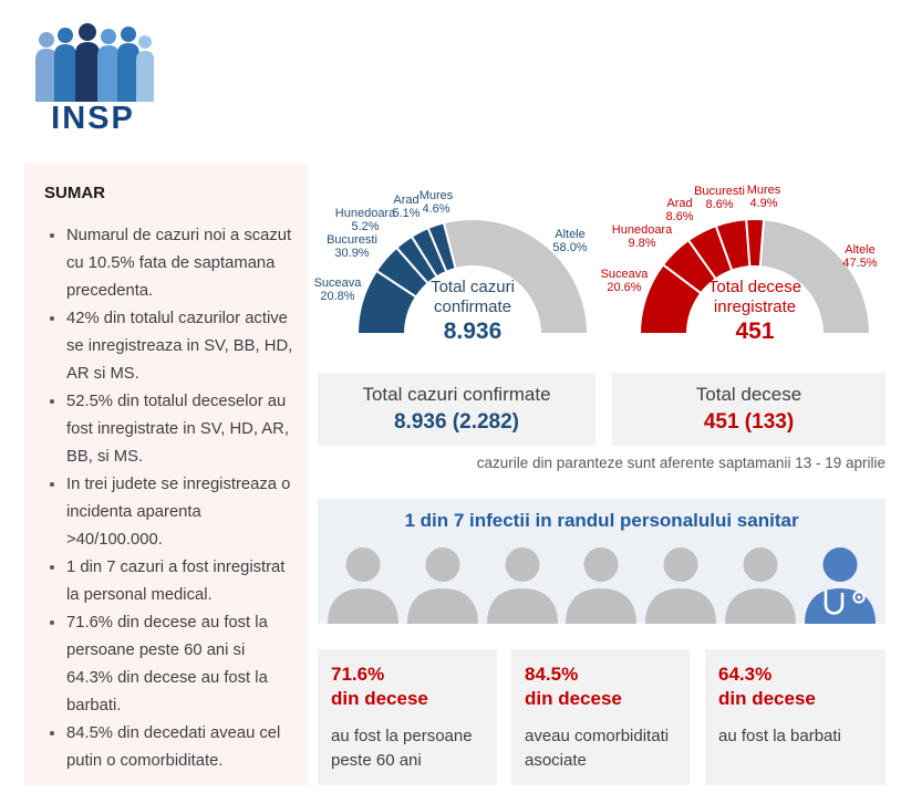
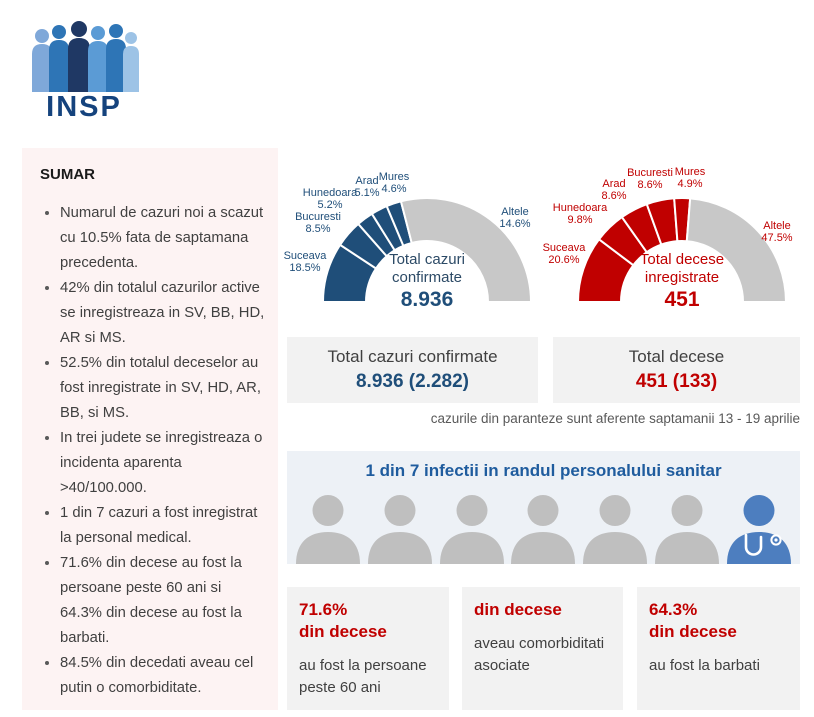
  INSP
  SUMAR
  Numarul de cazuri noi a scazut cu 10.5% fata de saptamana precedenta.
  42% din totalul cazurilor active se inregistreaza in SV, BB, HD, AR si MS.
  52.5% din totalul deceselor au fost inregistrate in SV, HD, AR, BB, si MS.
  In trei judete se inregistreaza o incidenta aparenta >40/100.000.
  1 din 7 cazuri a fost inregistrat la personal medical.
  71.6% din decese au fost la persoane peste 60 ani si 64.3% din decese au fost la barbati.
  84.5% din decedati aveau cel putin o comorbiditate.
  Suceava
- 20.8%
+ 18.5%
  Bucuresti
- 30.9%
+ 8.5%
  Hunedoara
  5.2%
  Arad
  5.1%
  Mures
  4.6%
  Altele
- 58.0%
+ 14.6%
  Total cazuri
  confirmate
  8.936
  Suceava
  20.6%
  Hunedoara
  9.8%
  Arad
  8.6%
  Bucuresti
  8.6%
  Mures
  4.9%
  Altele
  47.5%
  Total decese
  inregistrate
  451
  Total cazuri confirmate
  8.936 (2.282)
  Total decese
  451 (133)
  cazurile din paranteze sunt aferente saptamanii 13 - 19 aprilie
  1 din 7 infectii in randul personalului sanitar
  71.6%
  din decese
  au fost la persoane peste 60 ani
- 84.5%
  din decese
  aveau comorbiditati asociate
  64.3%
  din decese
  au fost la barbati
